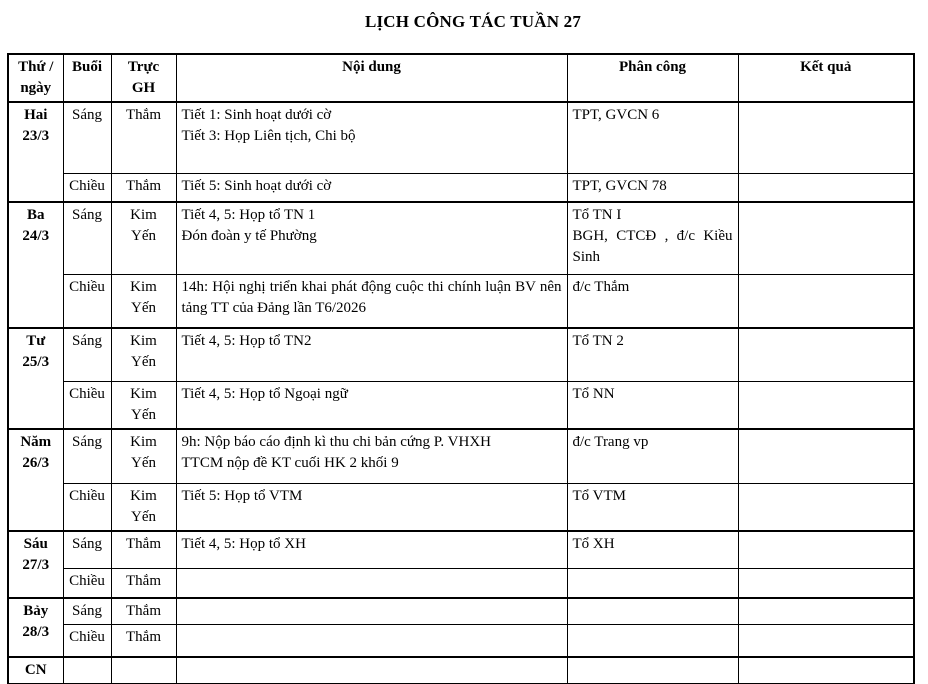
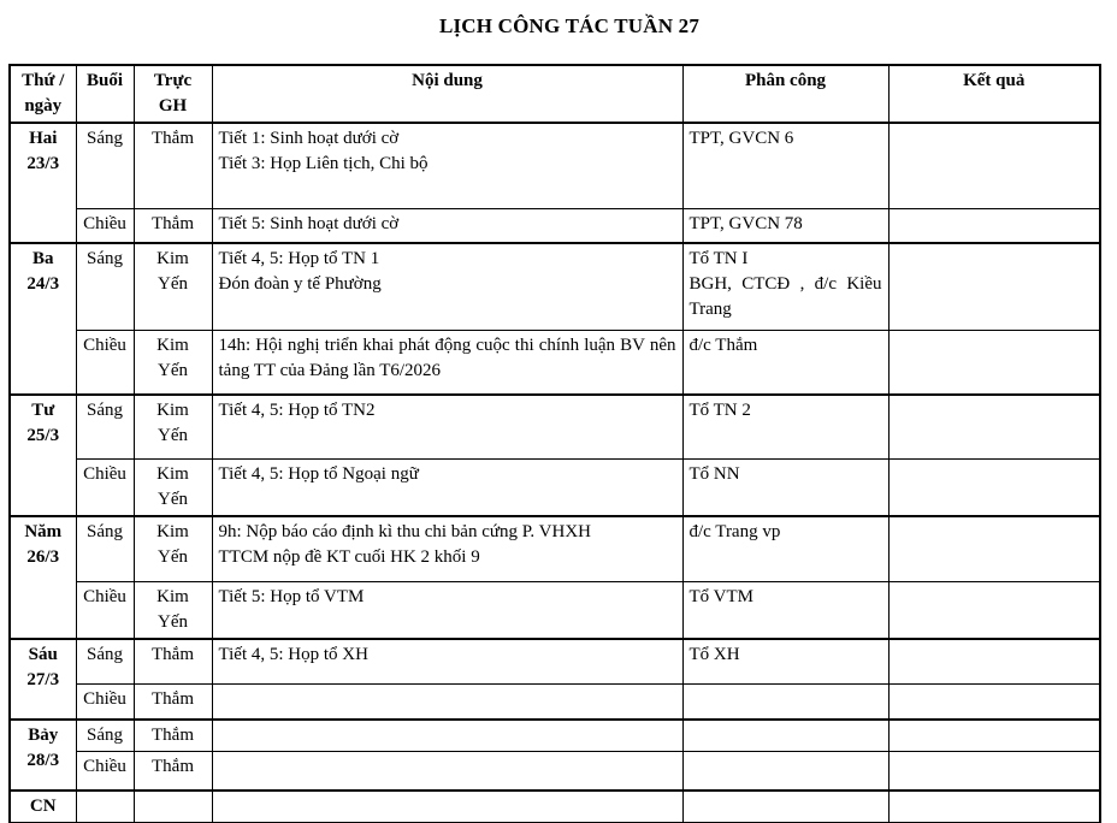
  LỊCH CÔNG TÁC TUẦN 27
  Thứ / ngày	Buổi	Trực GH	Nội dung	Phân công	Kết quả
  Hai 23/3	Sáng	Thắm	Tiết 1: Sinh hoạt dưới cờ Tiết 3: Họp Liên tịch, Chi bộ	TPT, GVCN 6
  Chiều	Thắm	Tiết 5: Sinh hoạt dưới cờ	TPT, GVCN 78
- Ba 24/3	Sáng	Kim Yến	Tiết 4, 5: Họp tổ TN 1 Đón đoàn y tế Phường	Tổ TN I BGH, CTCĐ , đ/c Kiều Sinh
+ Ba 24/3	Sáng	Kim Yến	Tiết 4, 5: Họp tổ TN 1 Đón đoàn y tế Phường	Tổ TN I BGH, CTCĐ , đ/c Kiều Trang
  Chiều	Kim Yến	14h: Hội nghị triển khai phát động cuộc thi chính luận BV nên tảng TT của Đảng lần T6/2026	đ/c Thắm
  Tư 25/3	Sáng	Kim Yến	Tiết 4, 5: Họp tổ TN2	Tổ TN 2
  Chiều	Kim Yến	Tiết 4, 5: Họp tổ Ngoại ngữ	Tổ NN
  Năm 26/3	Sáng	Kim Yến	9h: Nộp báo cáo định kì thu chi bản cứng P. VHXH TTCM nộp đề KT cuối HK 2 khối 9	đ/c Trang vp
  Chiều	Kim Yến	Tiết 5: Họp tổ VTM	Tổ VTM
  Sáu 27/3	Sáng	Thắm	Tiết 4, 5: Họp tổ XH	Tổ XH
  Chiều	Thắm
  Bảy 28/3	Sáng	Thắm
  Chiều	Thắm
  CN
